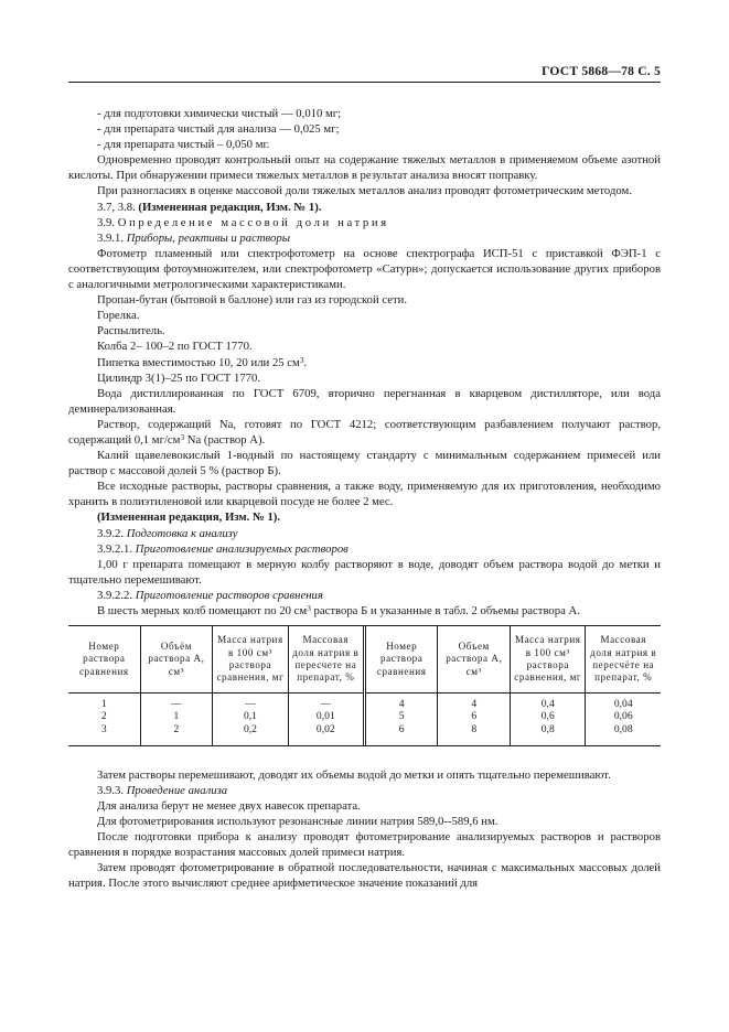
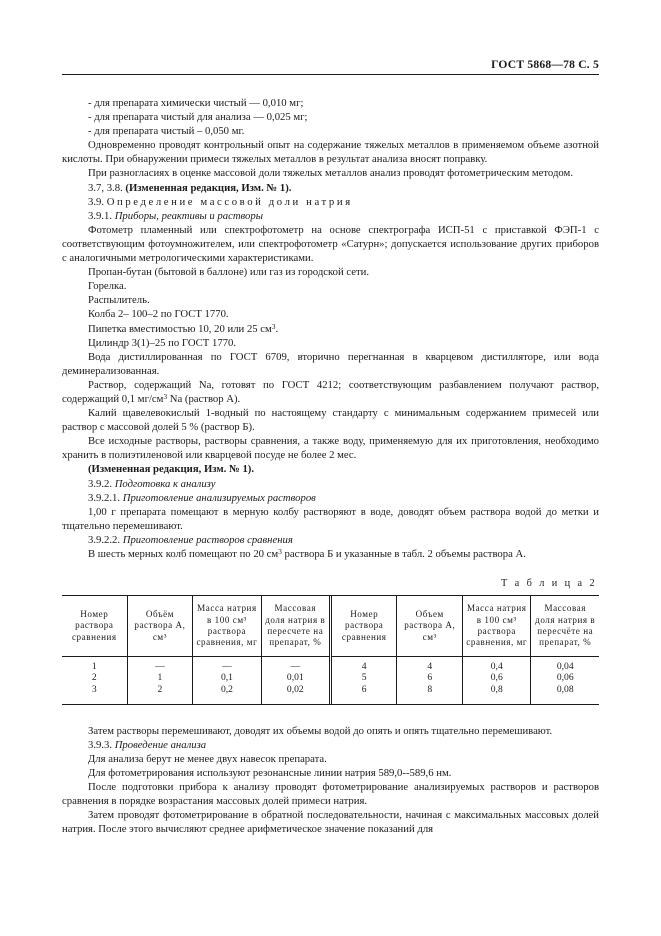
  ГОСТ 5868—78 С. 5
- - для подготовки химически чистый — 0,010 мг;
+ - для препарата химически чистый — 0,010 мг;
  - для препарата чистый для анализа — 0,025 мг;
  - для препарата чистый – 0,050 мг.
  Одновременно проводят контрольный опыт на содержание тяжелых металлов в применяемом объеме азотной кислоты. При обнаружении примеси тяжелых металлов в результат анализа вносят поправку.
  При разногласиях в оценке массовой доли тяжелых металлов анализ проводят фотометрическим методом.
  3.7, 3.8. (Измененная редакция, Изм. № 1).
  3.9. Определение массовой доли натрия
  3.9.1. Приборы, реактивы и растворы
  Фотометр пламенный или спектрофотометр на основе спектрографа ИСП-51 с приставкой ФЭП-1 с соответствующим фотоумножителем, или спектрофотометр «Сатурн»; допускается использование других приборов с аналогичными метрологическими характеристиками.
  Пропан-бутан (бытовой в баллоне) или газ из городской сети.
  Горелка.
  Распылитель.
  Колба 2– 100–2 по ГОСТ 1770.
  Пипетка вместимостью 10, 20 или 25 см3.
  Цилиндр 3(1)–25 по ГОСТ 1770.
  Вода дистиллированная по ГОСТ 6709, вторично перегнанная в кварцевом дистилляторе, или вода деминерализованная.
  Раствор, содержащий Na, готовят по ГОСТ 4212; соответствующим разбавлением получают раствор, содержащий 0,1 мг/см3 Na (раствор А).
  Калий щавелевокислый 1-водный по настоящему стандарту с минимальным содержанием примесей или раствор с массовой долей 5 % (раствор Б).
  Все исходные растворы, растворы сравнения, а также воду, применяемую для их приготовления, необходимо хранить в полиэтиленовой или кварцевой посуде не более 2 мес.
  (Измененная редакция, Изм. № 1).
  3.9.2. Подготовка к анализу
  3.9.2.1. Приготовление анализируемых растворов
  1,00 г препарата помещают в мерную колбу растворяют в воде, доводят объем раствора водой до метки и тщательно перемешивают.
  3.9.2.2. Приготовление растворов сравнения
  В шесть мерных колб помещают по 20 см3 раствора Б и указанные в табл. 2 объемы раствора А.
+ Т а б л и ц а 2
  Номер раствора сравнения	Объём раствора А, см³	Масса натрия в 100 см³ раствора сравнения, мг	Массовая доля натрия в пересчете на препарат, %	Номер раствора сравнения	Объем раствора А, см³	Масса натрия в 100 см³ раствора сравнения, мг	Массовая доля натрия в пересчёте на препарат, %
  1 2 3	— 1 2	— 0,1 0,2	— 0,01 0,02	4 5 6	4 6 8	0,4 0,6 0,8	0,04 0,06 0,08
- Затем растворы перемешивают, доводят их объемы водой до метки и опять тщательно перемешивают.
+ Затем растворы перемешивают, доводят их объемы водой до опять и опять тщательно перемешивают.
  3.9.3. Проведение анализа
  Для анализа берут не менее двух навесок препарата.
  Для фотометрирования используют резонансные линии натрия 589,0--589,6 нм.
  После подготовки прибора к анализу проводят фотометрирование анализируемых растворов и растворов сравнения в порядке возрастания массовых долей примеси натрия.
  Затем проводят фотометрирование в обратной последовательности, начиная с максимальных массовых долей натрия. После этого вычисляют среднее арифметическое значение показаний для
